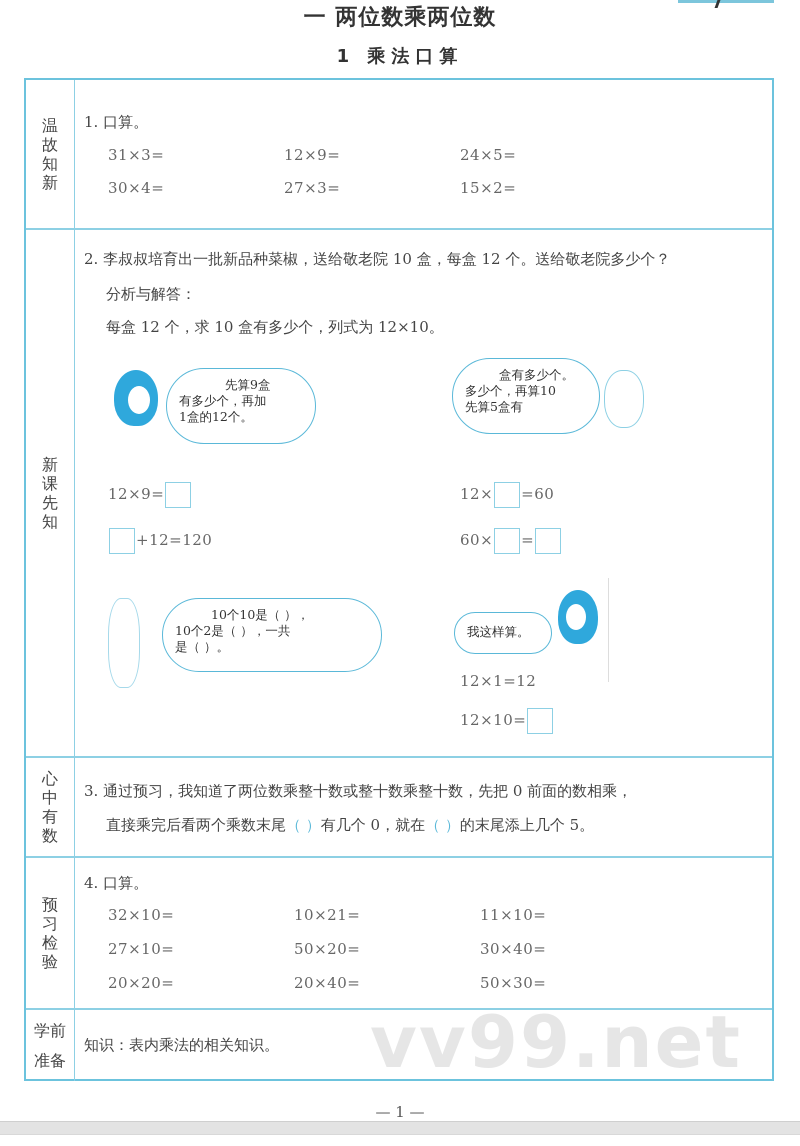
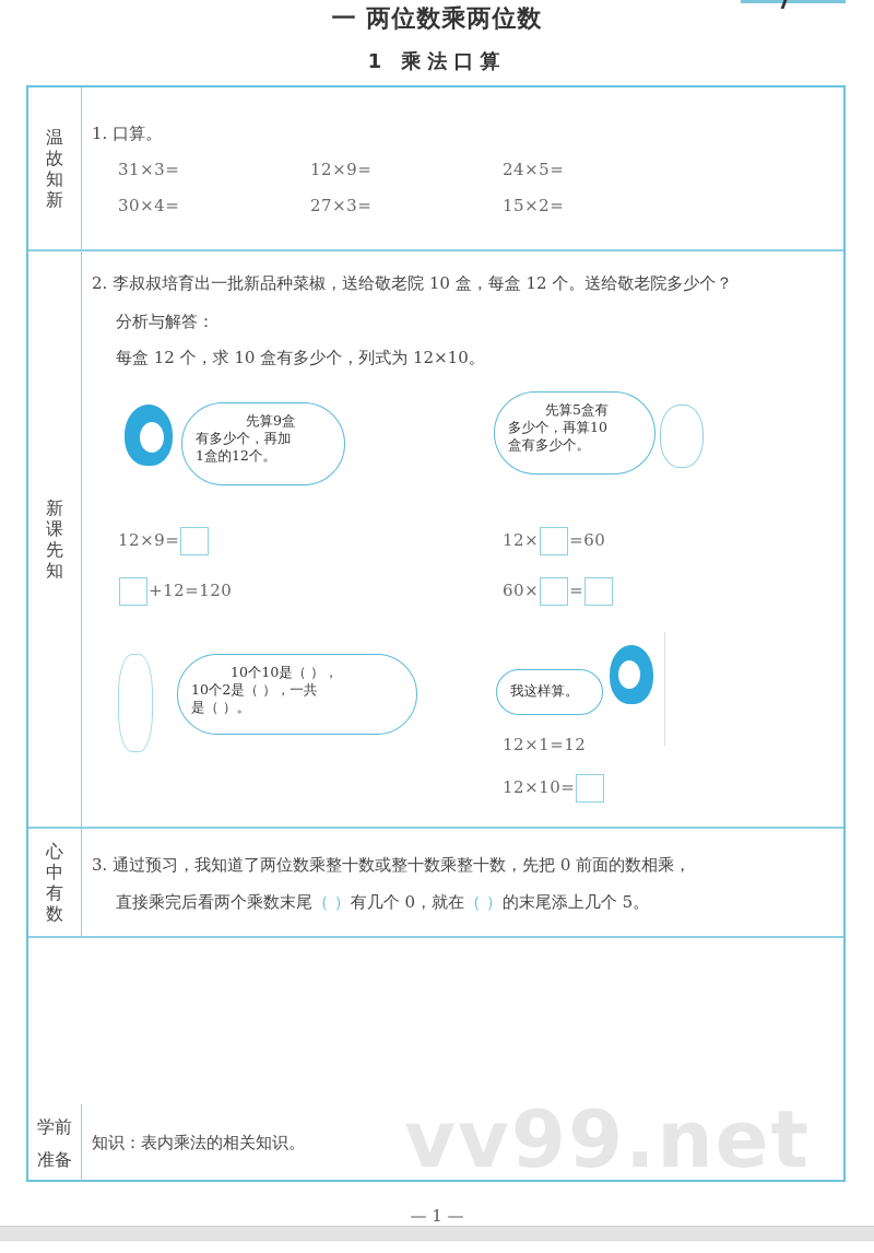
  一 两位数乘两位数
  1 乘法口算
  温故知新
  1. 口算。
  31×3=
  12×9=
  24×5=
  30×4=
  27×3=
  15×2=
  新课先知
  2. 李叔叔培育出一批新品种菜椒，送给敬老院 10 盒，每盒 12 个。送给敬老院多少个？
  分析与解答：
  每盒 12 个，求 10 盒有多少个，列式为 12×10。
  先算9盒
  有多少个，再加
  1盒的12个。
- 盒有多少个。
+ 先算5盒有
  多少个，再算10
- 先算5盒有
+ 盒有多少个。
  12×9=
  12× =60
  +12=120
  60× =
  10个10是（ ），
  10个2是（ ），一共
  是（ ）。
  我这样算。
  12×1=12
  12×10=
  心中有数
  3. 通过预习，我知道了两位数乘整十数或整十数乘整十数，先把 0 前面的数相乘，
  直接乘完后看两个乘数末尾（ ）有几个 0，就在（ ）的末尾添上几个 5。
- 预习检验
- 4. 口算。
- 32×10=
- 10×21=
- 11×10=
- 27×10=
- 50×20=
- 30×40=
- 20×20=
- 20×40=
- 50×30=
  学前准备
  知识：表内乘法的相关知识。
  vv99.net
  — 1 —
